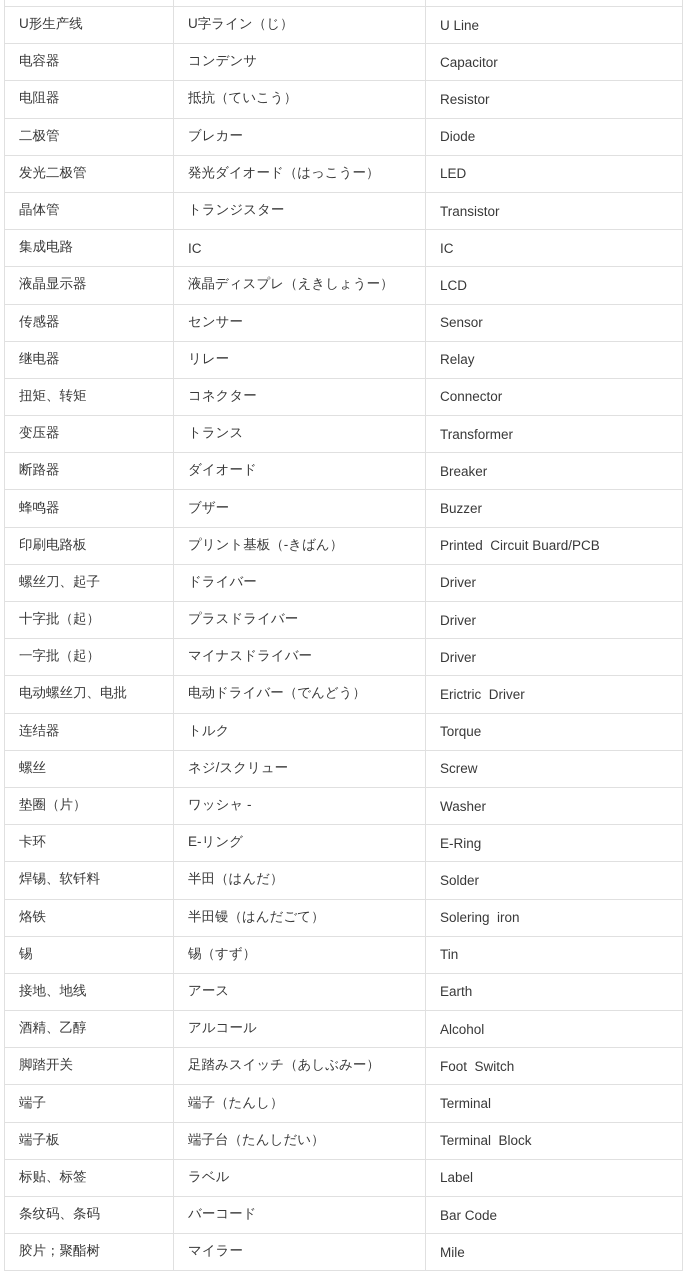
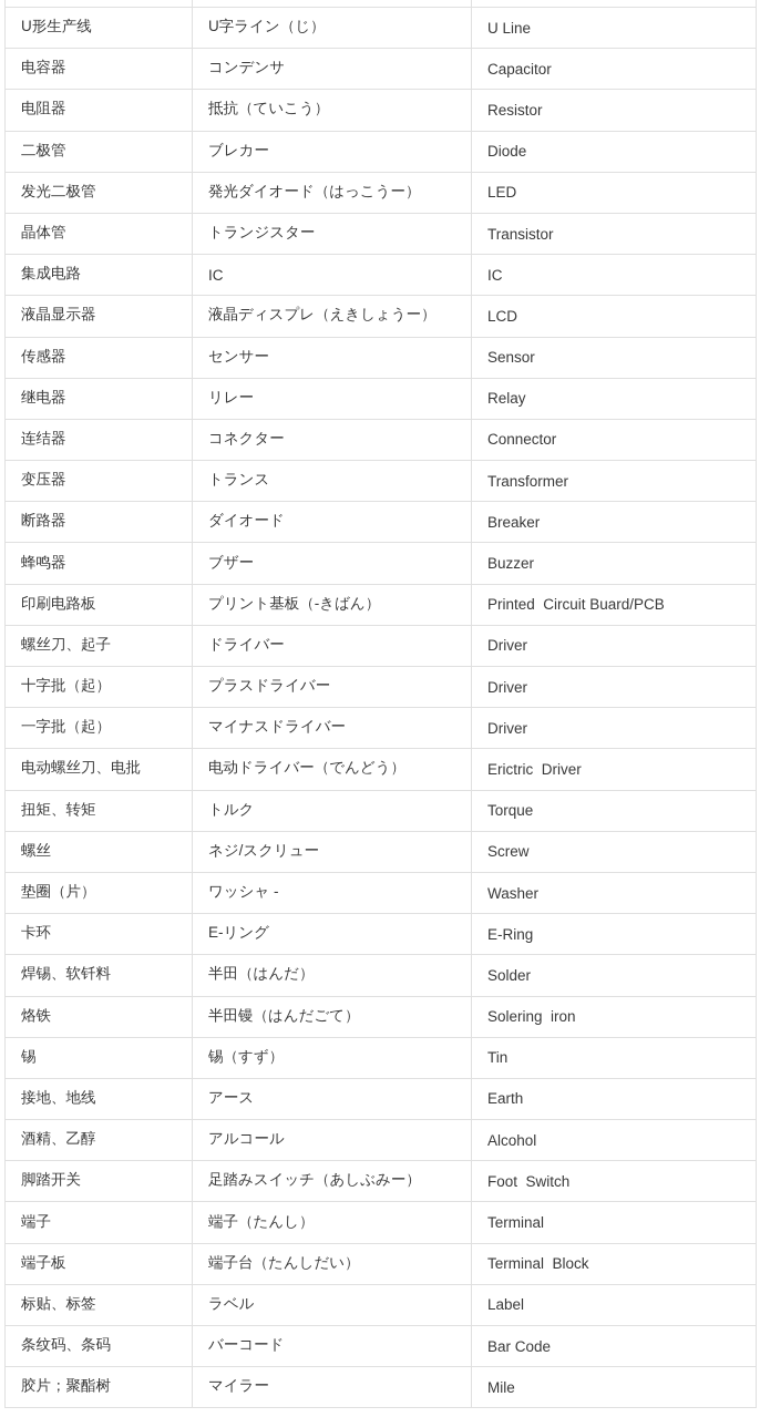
  U形生产线	U字ライン（じ）	U Line
  电容器	コンデンサ	Capacitor
  电阻器	抵抗（ていこう）	Resistor
  二极管	ブレカー	Diode
  发光二极管	発光ダイオード（はっこうー）	LED
  晶体管	トランジスター	Transistor
  集成电路	IC	IC
  液晶显示器	液晶ディスプレ（えきしょうー）	LCD
  传感器	センサー	Sensor
  继电器	リレー	Relay
- 扭矩、转矩	コネクター	Connector
+ 连结器	コネクター	Connector
  变压器	トランス	Transformer
  断路器	ダイオード	Breaker
  蜂鸣器	ブザー	Buzzer
  印刷电路板	プリント基板（‐きばん）	Printed Circuit Buard/PCB
  螺丝刀、起子	ドライバー	Driver
  十字批（起）	プラスドライバー	Driver
  一字批（起）	マイナスドライバー	Driver
  电动螺丝刀、电批	电动ドライバー（でんどう）	Erictric Driver
- 连结器	トルク	Torque
+ 扭矩、转矩	トルク	Torque
  螺丝	ネジ/スクリュー	Screw
  垫圈（片）	ワッシャ -	Washer
  卡环	E-リング	E-Ring
  焊锡、软钎料	半田（はんだ）	Solder
  烙铁	半田镘（はんだごて）	Solering iron
  锡	锡（すず）	Tin
  接地、地线	アース	Earth
  酒精、乙醇	アルコール	Alcohol
  脚踏开关	足踏みスイッチ（あしぶみー）	Foot Switch
  端子	端子（たんし）	Terminal
  端子板	端子台（たんしだい）	Terminal Block
  标贴、标签	ラベル	Label
  条纹码、条码	バーコード	Bar Code
  胶片；聚酯树	マイラー	Mile
